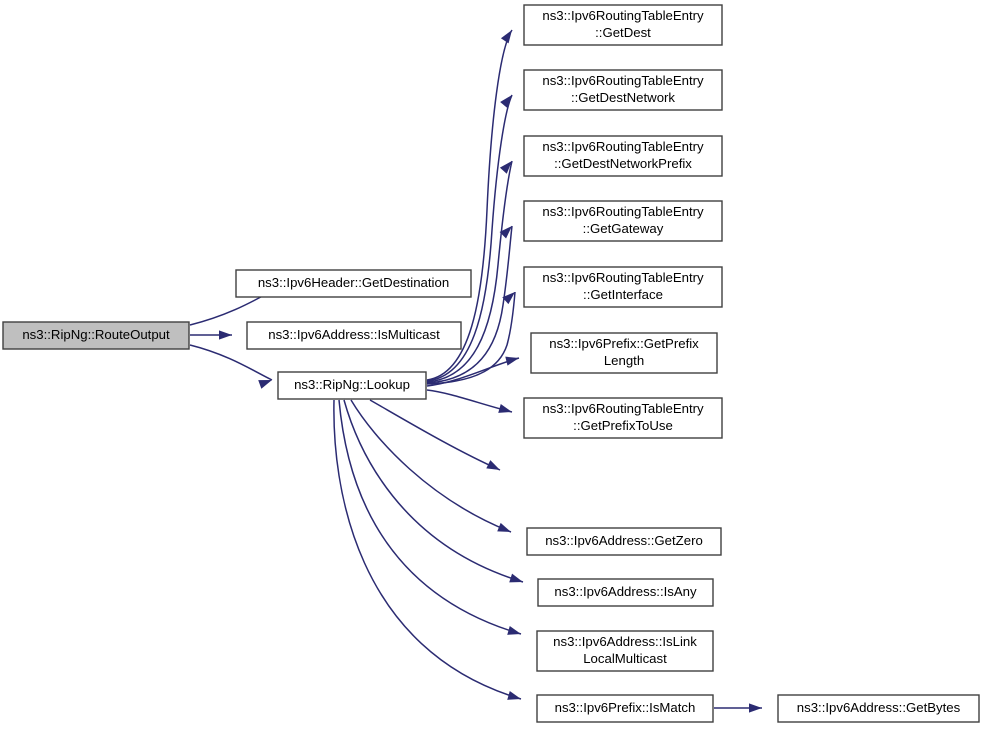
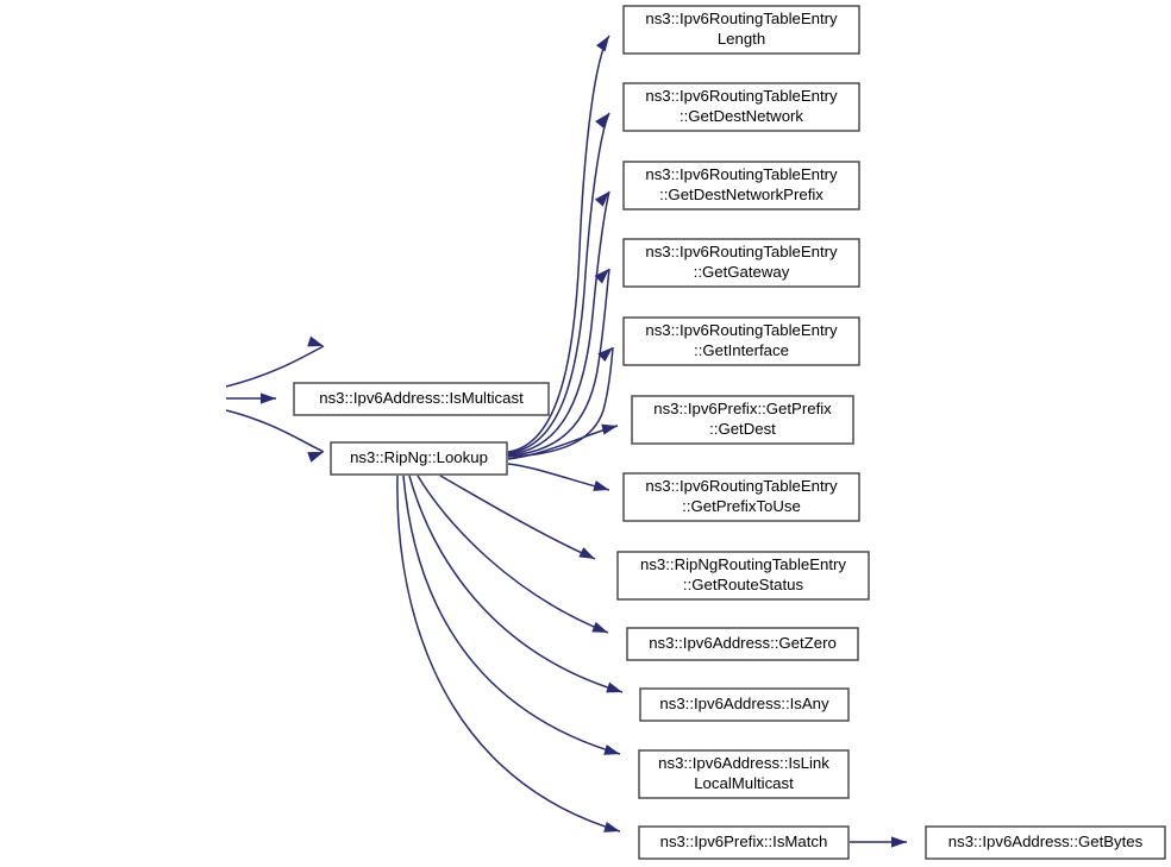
- ns3::RipNg::RouteOutput
- ns3::Ipv6Header::GetDestination
  ns3::Ipv6Address::IsMulticast
  ns3::RipNg::Lookup
  ns3::Ipv6RoutingTableEntry
- ::GetDest
+ Length
  ns3::Ipv6RoutingTableEntry
  ::GetDestNetwork
  ns3::Ipv6RoutingTableEntry
  ::GetDestNetworkPrefix
  ns3::Ipv6RoutingTableEntry
  ::GetGateway
  ns3::Ipv6RoutingTableEntry
  ::GetInterface
  ns3::Ipv6Prefix::GetPrefix
- Length
+ ::GetDest
  ns3::Ipv6RoutingTableEntry
  ::GetPrefixToUse
+ ns3::RipNgRoutingTableEntry
+ ::GetRouteStatus
  ns3::Ipv6Address::GetZero
  ns3::Ipv6Address::IsAny
  ns3::Ipv6Address::IsLink
  LocalMulticast
  ns3::Ipv6Prefix::IsMatch
  ns3::Ipv6Address::GetBytes
